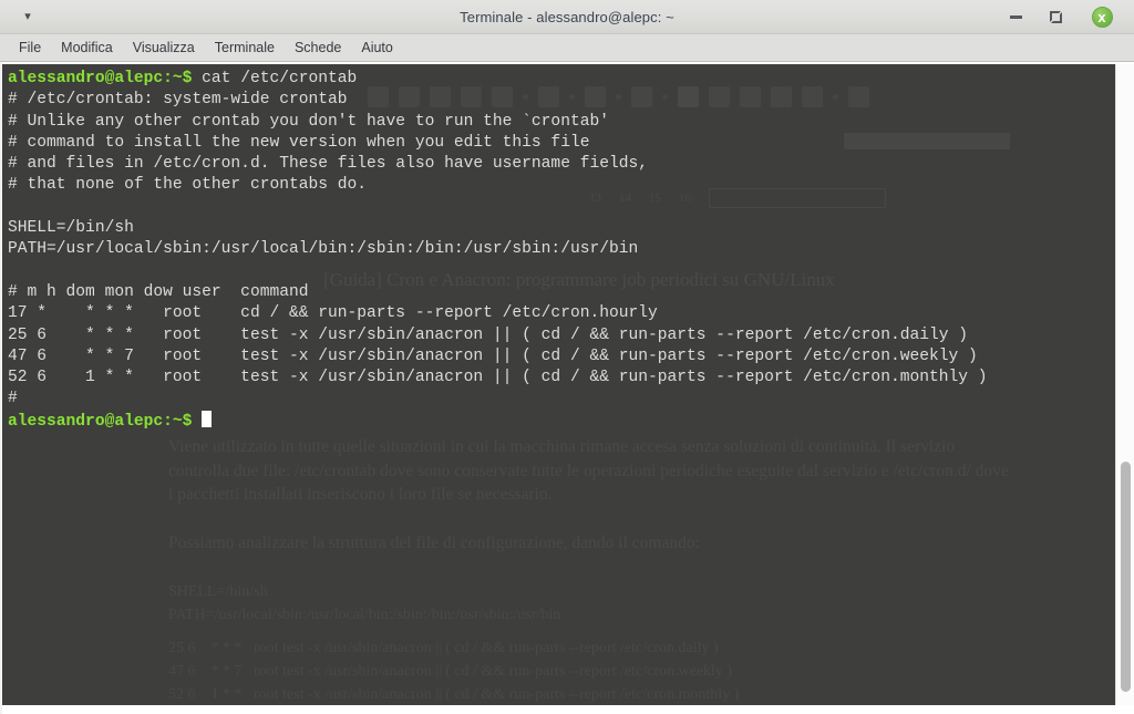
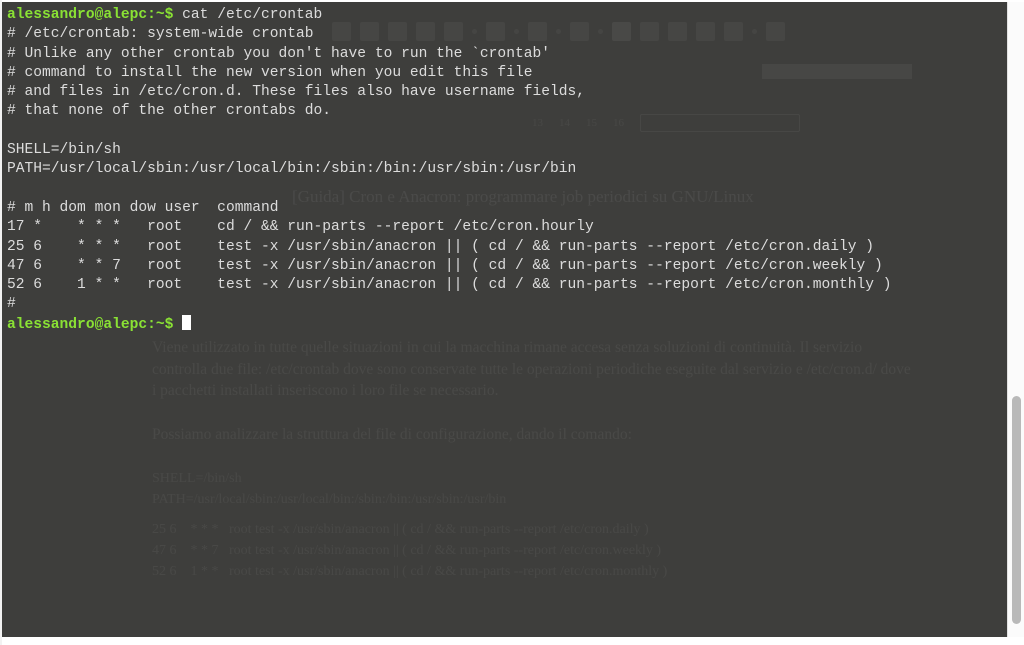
- ▾
- Terminale - alessandro@alepc: ~
- x
- File
- Modifica
- Visualizza
- Terminale
- Schede
- Aiuto
  alessandro@alepc:~$ cat /etc/crontab # /etc/crontab: system-wide crontab
  # Unlike any other crontab you don't have to run the `crontab'
  # command to install the new version when you edit this file
  # and files in /etc/cron.d. These files also have username fields,
  # that none of the other crontabs do.
  SHELL=/bin/sh
  PATH=/usr/local/sbin:/usr/local/bin:/sbin:/bin:/usr/sbin:/usr/bin
  # m h dom mon dow user command
  17 * * * * root cd / && run-parts --report /etc/cron.hourly
  25 6 * * * root test -x /usr/sbin/anacron || ( cd / && run-parts --report /etc/cron.daily )
  47 6 * * 7 root test -x /usr/sbin/anacron || ( cd / && run-parts --report /etc/cron.weekly )
  52 6 1 * * root test -x /usr/sbin/anacron || ( cd / && run-parts --report /etc/cron.monthly )
  # alessandro@alepc:~$
